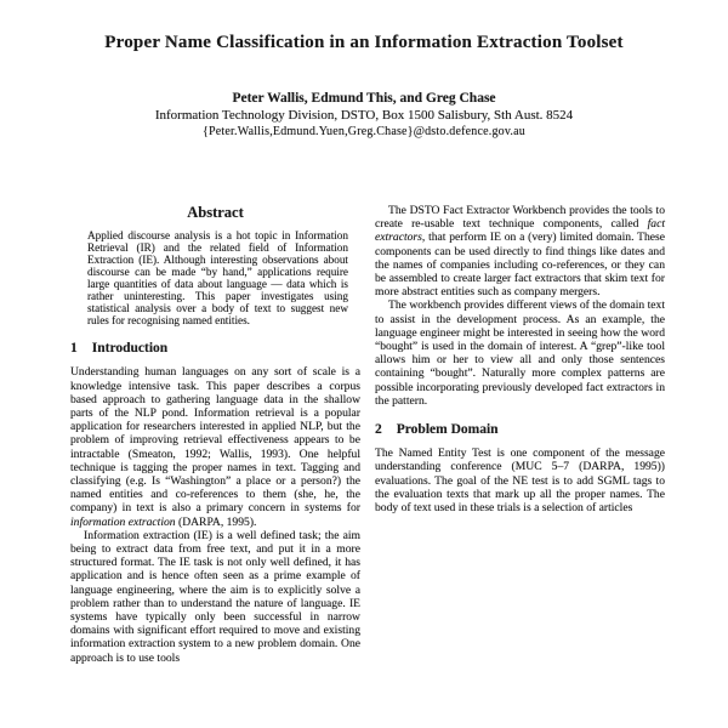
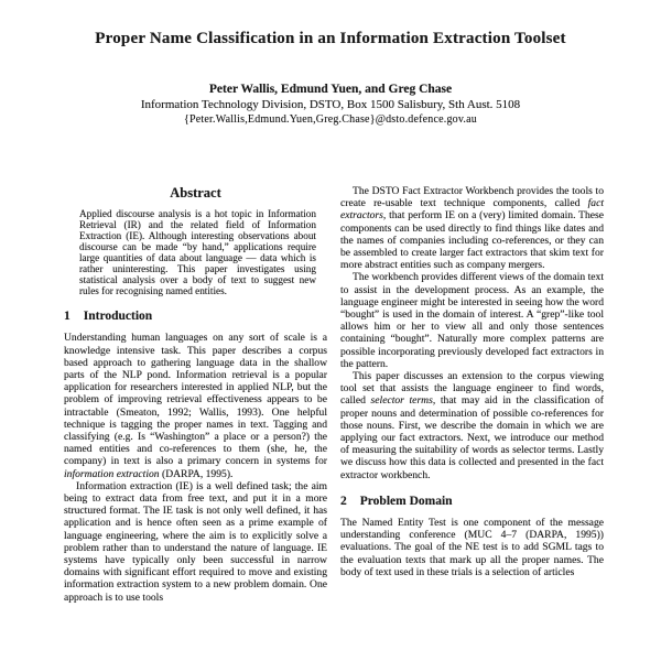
  Proper Name Classification in an Information Extraction Toolset
- Peter Wallis, Edmund This, and Greg Chase
+ Peter Wallis, Edmund Yuen, and Greg Chase
- Information Technology Division, DSTO, Box 1500 Salisbury, Sth Aust. 8524
+ Information Technology Division, DSTO, Box 1500 Salisbury, Sth Aust. 5108
  {Peter.Wallis,Edmund.Yuen,Greg.Chase}@dsto.defence.gov.au
  Abstract
  Applied discourse analysis is a hot topic in Information Retrieval (IR) and the related field of Information Extraction (IE). Although interesting observations about discourse can be made “by hand,” applications require large quantities of data about language — data which is rather uninteresting. This paper investigates using statistical analysis over a body of text to suggest new rules for recognising named entities.
  1 Introduction
  Understanding human languages on any sort of scale is a knowledge intensive task. This paper describes a corpus based approach to gathering language data in the shallow parts of the NLP pond. Information retrieval is a popular application for researchers interested in applied NLP, but the problem of improving retrieval effectiveness appears to be intractable (Smeaton, 1992; Wallis, 1993). One helpful technique is tagging the proper names in text. Tagging and classifying (e.g. Is “Washington” a place or a person?) the named entities and co-references to them (she, he, the company) in text is also a primary concern in systems for information extraction (DARPA, 1995).
  Information extraction (IE) is a well defined task; the aim being to extract data from free text, and put it in a more structured format. The IE task is not only well defined, it has application and is hence often seen as a prime example of language engineering, where the aim is to explicitly solve a problem rather than to understand the nature of language. IE systems have typically only been successful in narrow domains with significant effort required to move and existing information extraction system to a new problem domain. One approach is to use tools
  The DSTO Fact Extractor Workbench provides the tools to create re-usable text technique components, called fact extractors, that perform IE on a (very) limited domain. These components can be used directly to find things like dates and the names of companies including co-references, or they can be assembled to create larger fact extractors that skim text for more abstract entities such as company mergers.
  The workbench provides different views of the domain text to assist in the development process. As an example, the language engineer might be interested in seeing how the word “bought” is used in the domain of interest. A “grep”-like tool allows him or her to view all and only those sentences containing “bought”. Naturally more complex patterns are possible incorporating previously developed fact extractors in the pattern.
+ This paper discusses an extension to the corpus viewing tool set that assists the language engineer to find words, called selector terms, that may aid in the classification of proper nouns and determination of possible co-references for those nouns. First, we describe the domain in which we are applying our fact extractors. Next, we introduce our method of measuring the suitability of words as selector terms. Lastly we discuss how this data is collected and presented in the fact extractor workbench.
  2 Problem Domain
- The Named Entity Test is one component of the message understanding conference (MUC 5–7 (DARPA, 1995)) evaluations. The goal of the NE test is to add SGML tags to the evaluation texts that mark up all the proper names. The body of text used in these trials is a selection of articles
+ The Named Entity Test is one component of the message understanding conference (MUC 4–7 (DARPA, 1995)) evaluations. The goal of the NE test is to add SGML tags to the evaluation texts that mark up all the proper names. The body of text used in these trials is a selection of articles
